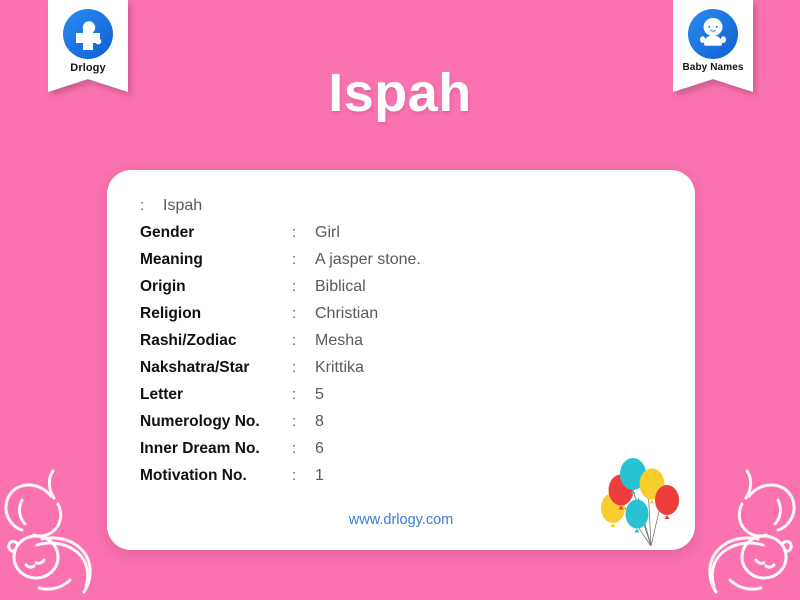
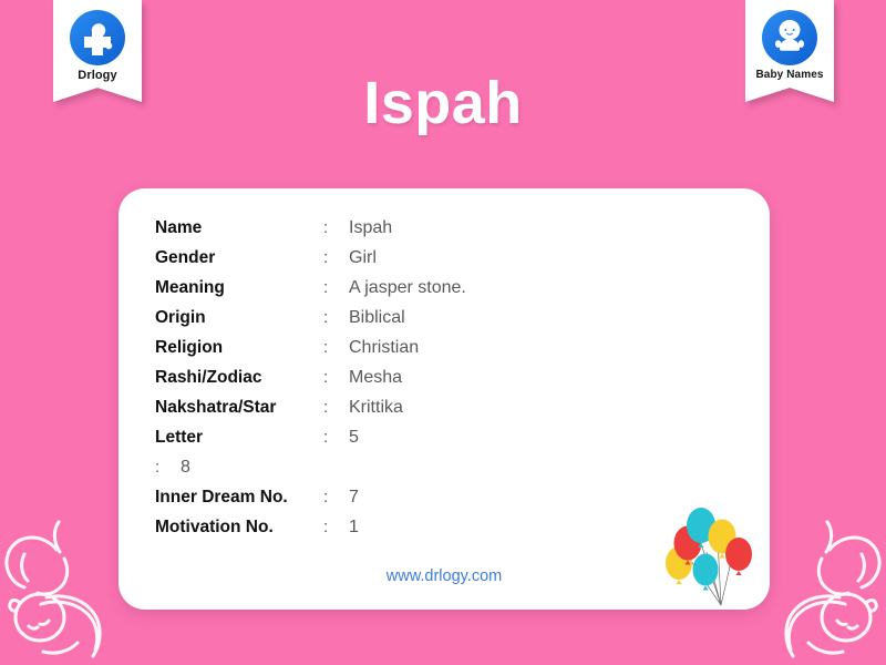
  Drlogy
  Baby Names
  Ispah
+ Name
  :
  Ispah
  Gender
  :
  Girl
  Meaning
  :
  A jasper stone.
  Origin
  :
  Biblical
  Religion
  :
  Christian
  Rashi/Zodiac
  :
  Mesha
  Nakshatra/Star
  :
  Krittika
  Letter
  :
  5
- Numerology No.
  :
  8
  Inner Dream No.
  :
- 6
+ 7
  Motivation No.
  :
  1
  www.drlogy.com
